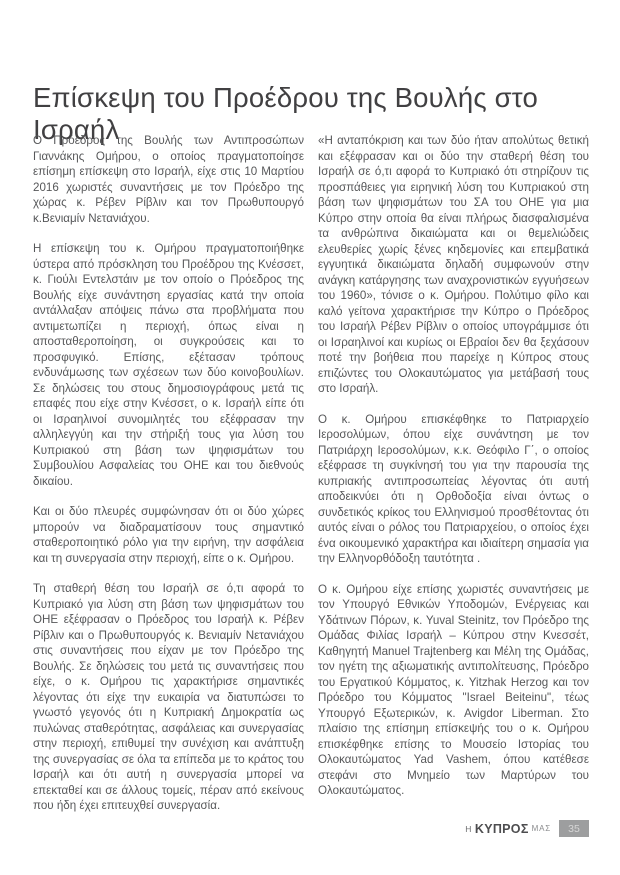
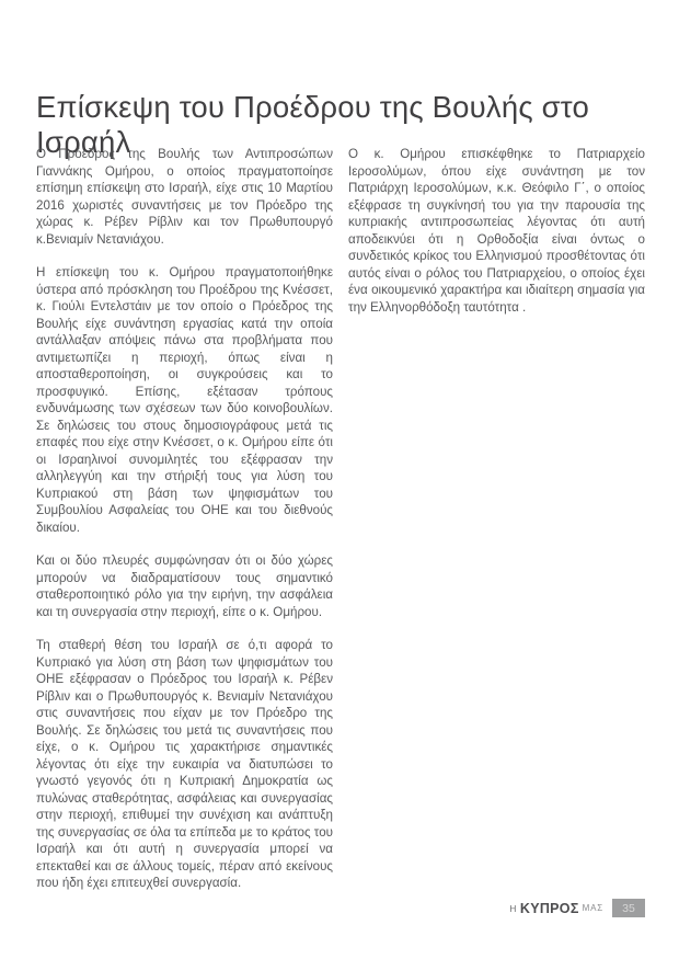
  Επίσκεψη του Προέδρου της Βουλής στο Ισραήλ
  Ο Πρόεδρος της Βουλής των Αντιπροσώπων Γιαννάκης Ομήρου, ο οποίος πραγματοποίησε επίσημη επίσκεψη στο Ισραήλ, είχε στις 10 Μαρτίου 2016 χωριστές συναντήσεις με τον Πρόεδρο της χώρας κ. Ρέβεν Ρίβλιν και τον Πρωθυπουργό κ.Βενιαμίν Νετανιάχου.
- Η επίσκεψη του κ. Ομήρου πραγματοποιήθηκε ύστερα από πρόσκληση του Προέδρου της Κνέσσετ, κ. Γιούλι Εντελστάιν με τον οποίο ο Πρόεδρος της Βουλής είχε συνάντηση εργασίας κατά την οποία αντάλλαξαν απόψεις πάνω στα προβλήματα που αντιμετωπίζει η περιοχή, όπως είναι η αποσταθεροποίηση, οι συγκρούσεις και το προσφυγικό. Επίσης, εξέτασαν τρόπους ενδυνάμωσης των σχέσεων των δύο κοινοβουλίων. Σε δηλώσεις του στους δημοσιογράφους μετά τις επαφές που είχε στην Κνέσσετ, ο κ. Ισραήλ είπε ότι οι Ισραηλινοί συνομιλητές του εξέφρασαν την αλληλεγγύη και την στήριξή τους για λύση του Κυπριακού στη βάση των ψηφισμάτων του Συμβουλίου Ασφαλείας του ΟΗΕ και του διεθνούς δικαίου.
+ Η επίσκεψη του κ. Ομήρου πραγματοποιήθηκε ύστερα από πρόσκληση του Προέδρου της Κνέσσετ, κ. Γιούλι Εντελστάιν με τον οποίο ο Πρόεδρος της Βουλής είχε συνάντηση εργασίας κατά την οποία αντάλλαξαν απόψεις πάνω στα προβλήματα που αντιμετωπίζει η περιοχή, όπως είναι η αποσταθεροποίηση, οι συγκρούσεις και το προσφυγικό. Επίσης, εξέτασαν τρόπους ενδυνάμωσης των σχέσεων των δύο κοινοβουλίων. Σε δηλώσεις του στους δημοσιογράφους μετά τις επαφές που είχε στην Κνέσσετ, ο κ. Ομήρου είπε ότι οι Ισραηλινοί συνομιλητές του εξέφρασαν την αλληλεγγύη και την στήριξή τους για λύση του Κυπριακού στη βάση των ψηφισμάτων του Συμβουλίου Ασφαλείας του ΟΗΕ και του διεθνούς δικαίου.
  Και οι δύο πλευρές συμφώνησαν ότι οι δύο χώρες μπορούν να διαδραματίσουν τους σημαντικό σταθεροποιητικό ρόλο για την ειρήνη, την ασφάλεια και τη συνεργασία στην περιοχή, είπε ο κ. Ομήρου.
  Τη σταθερή θέση του Ισραήλ σε ό,τι αφορά το Κυπριακό για λύση στη βάση των ψηφισμάτων του ΟΗΕ εξέφρασαν ο Πρόεδρος του Ισραήλ κ. Ρέβεν Ρίβλιν και ο Πρωθυπουργός κ. Βενιαμίν Νετανιάχου στις συναντήσεις που είχαν με τον Πρόεδρο της Βουλής. Σε δηλώσεις του μετά τις συναντήσεις που είχε, ο κ. Ομήρου τις χαρακτήρισε σημαντικές λέγοντας ότι είχε την ευκαιρία να διατυπώσει το γνωστό γεγονός ότι η Κυπριακή Δημοκρατία ως πυλώνας σταθερότητας, ασφάλειας και συνεργασίας στην περιοχή, επιθυμεί την συνέχιση και ανάπτυξη της συνεργασίας σε όλα τα επίπεδα με το κράτος του Ισραήλ και ότι αυτή η συνεργασία μπορεί να επεκταθεί και σε άλλους τομείς, πέραν από εκείνους που ήδη έχει επιτευχθεί συνεργασία.
- «Η ανταπόκριση και των δύο ήταν απολύτως θετική και εξέφρασαν και οι δύο την σταθερή θέση του Ισραήλ σε ό,τι αφορά το Κυπριακό ότι στηρίζουν τις προσπάθειες για ειρηνική λύση του Κυπριακού στη βάση των ψηφισμάτων του ΣΑ του ΟΗΕ για μια Κύπρο στην οποία θα είναι πλήρως διασφαλισμένα τα ανθρώπινα δικαιώματα και οι θεμελιώδεις ελευθερίες χωρίς ξένες κηδεμονίες και επεμβατικά εγγυητικά δικαιώματα δηλαδή συμφωνούν στην ανάγκη κατάργησης των αναχρονιστικών εγγυήσεων του 1960», τόνισε ο κ. Ομήρου. Πολύτιμο φίλο και καλό γείτονα χαρακτήρισε την Κύπρο ο Πρόεδρος του Ισραήλ Ρέβεν Ρίβλιν ο οποίος υπογράμμισε ότι οι Ισραηλινοί και κυρίως οι Εβραίοι δεν θα ξεχάσουν ποτέ την βοήθεια που παρείχε η Κύπρος στους επιζώντες του Ολοκαυτώματος για μετάβασή τους στο Ισραήλ.
  Ο κ. Ομήρου επισκέφθηκε το Πατριαρχείο Ιεροσολύμων, όπου είχε συνάντηση με τον Πατριάρχη Ιεροσολύμων, κ.κ. Θεόφιλο Γ΄, ο οποίος εξέφρασε τη συγκίνησή του για την παρουσία της κυπριακής αντιπροσωπείας λέγοντας ότι αυτή αποδεικνύει ότι η Ορθοδοξία είναι όντως ο συνδετικός κρίκος του Ελληνισμού προσθέτοντας ότι αυτός είναι ο ρόλος του Πατριαρχείου, ο οποίος έχει ένα οικουμενικό χαρακτήρα και ιδιαίτερη σημασία για την Ελληνορθόδοξη ταυτότητα .
- Ο κ. Ομήρου είχε επίσης χωριστές συναντήσεις με τον Υπουργό Εθνικών Υποδομών, Ενέργειας και Υδάτινων Πόρων, κ. Yuval Steinitz, τον Πρόεδρο της Ομάδας Φιλίας Ισραήλ – Κύπρου στην Κνεσσέτ, Καθηγητή Manuel Trajtenberg και Μέλη της Ομάδας, τον ηγέτη της αξιωματικής αντιπολίτευσης, Πρόεδρο του Εργατικού Κόμματος, κ. Yitzhak Herzog και τον Πρόεδρο του Κόμματος "Israel Beiteinu", τέως Υπουργό Εξωτερικών, κ. Avigdor Liberman. Στο πλαίσιο της επίσημη επίσκεψής του ο κ. Ομήρου επισκέφθηκε επίσης το Μουσείο Ιστορίας του Ολοκαυτώματος Yad Vashem, όπου κατέθεσε στεφάνι στο Μνημείο των Μαρτύρων του Ολοκαυτώματος.
  Η
  ΚΥΠΡΟΣ
  ΜΑΣ
  35
